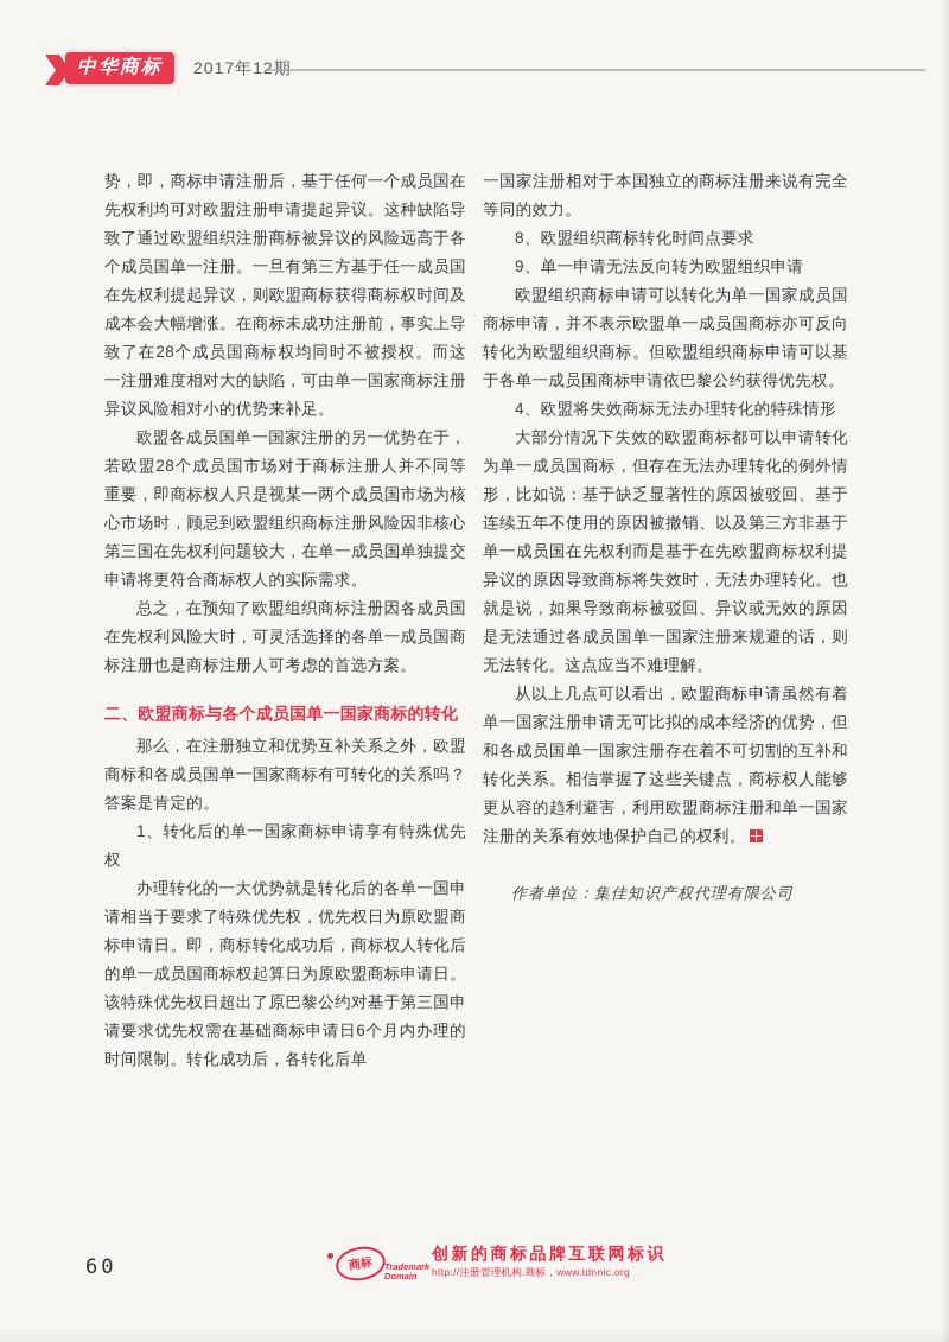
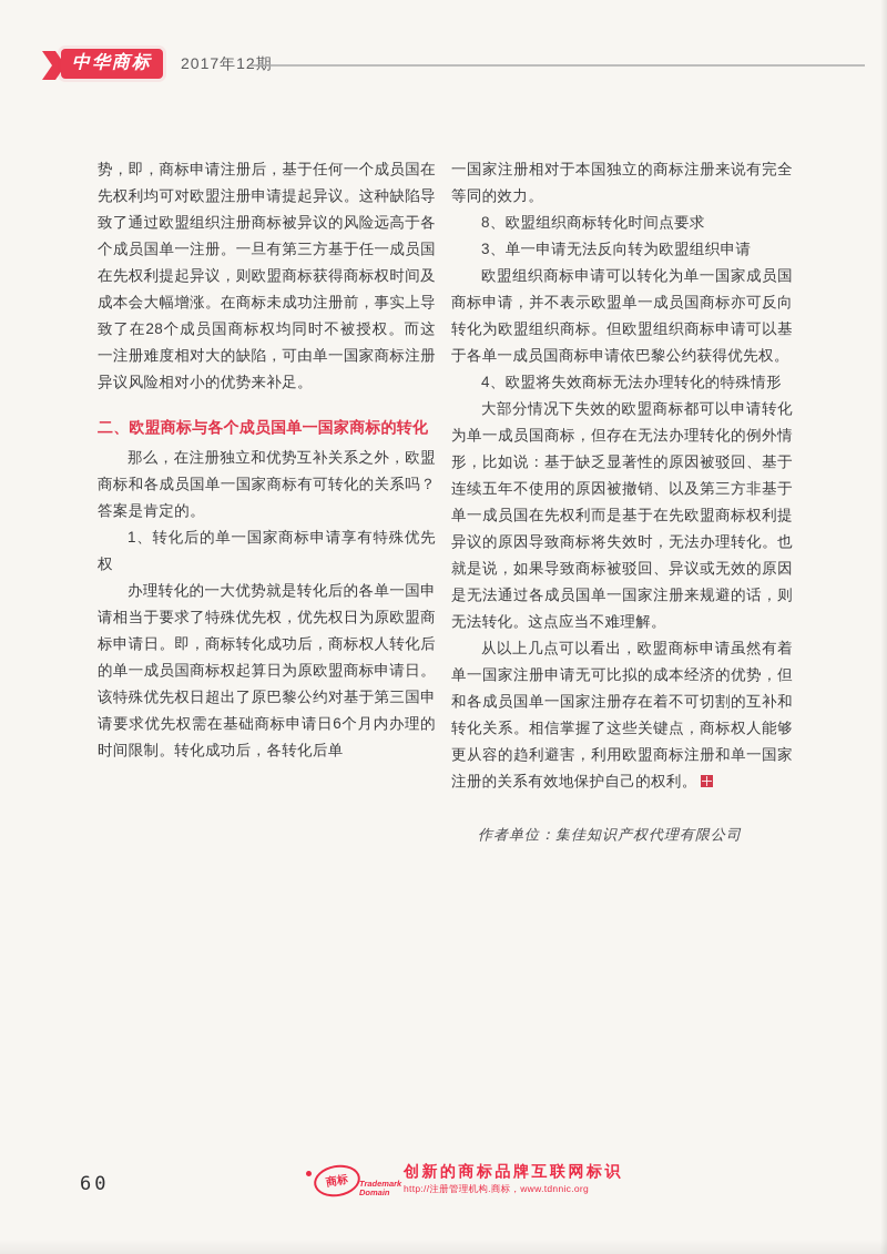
  中华商标
  2017年12期
  势，即，商标申请注册后，基于任何一个成员国在先权利均可对欧盟注册申请提起异议。这种缺陷导致了通过欧盟组织注册商标被异议的风险远高于各个成员国单一注册。一旦有第三方基于任一成员国在先权利提起异议，则欧盟商标获得商标权时间及成本会大幅增涨。在商标未成功注册前，事实上导致了在28个成员国商标权均同时不被授权。而这一注册难度相对大的缺陷，可由单一国家商标注册异议风险相对小的优势来补足。
- 欧盟各成员国单一国家注册的另一优势在于，若欧盟28个成员国市场对于商标注册人并不同等重要，即商标权人只是视某一两个成员国市场为核心市场时，顾忌到欧盟组织商标注册风险因非核心第三国在先权利问题较大，在单一成员国单独提交申请将更符合商标权人的实际需求。
- 总之，在预知了欧盟组织商标注册因各成员国在先权利风险大时，可灵活选择的各单一成员国商标注册也是商标注册人可考虑的首选方案。
  二、欧盟商标与各个成员国单一国家商标的转化
  那么，在注册独立和优势互补关系之外，欧盟商标和各成员国单一国家商标有可转化的关系吗？答案是肯定的。
  1、转化后的单一国家商标申请享有特殊优先权
  办理转化的一大优势就是转化后的各单一国申请相当于要求了特殊优先权，优先权日为原欧盟商标申请日。即，商标转化成功后，商标权人转化后的单一成员国商标权起算日为原欧盟商标申请日。该特殊优先权日超出了原巴黎公约对基于第三国申请要求优先权需在基础商标申请日6个月内办理的时间限制。转化成功后，各转化后单
  一国家注册相对于本国独立的商标注册来说有完全等同的效力。
  8、欧盟组织商标转化时间点要求
- 9、单一申请无法反向转为欧盟组织申请
+ 3、单一申请无法反向转为欧盟组织申请
  欧盟组织商标申请可以转化为单一国家成员国商标申请，并不表示欧盟单一成员国商标亦可反向转化为欧盟组织商标。但欧盟组织商标申请可以基于各单一成员国商标申请依巴黎公约获得优先权。
  4、欧盟将失效商标无法办理转化的特殊情形
  大部分情况下失效的欧盟商标都可以申请转化为单一成员国商标，但存在无法办理转化的例外情形，比如说：基于缺乏显著性的原因被驳回、基于连续五年不使用的原因被撤销、以及第三方非基于单一成员国在先权利而是基于在先欧盟商标权利提异议的原因导致商标将失效时，无法办理转化。也就是说，如果导致商标被驳回、异议或无效的原因是无法通过各成员国单一国家注册来规避的话，则无法转化。这点应当不难理解。
  从以上几点可以看出，欧盟商标申请虽然有着单一国家注册申请无可比拟的成本经济的优势，但和各成员国单一国家注册存在着不可切割的互补和转化关系。相信掌握了这些关键点，商标权人能够更从容的趋利避害，利用欧盟商标注册和单一国家注册的关系有效地保护自己的权利。
  作者单位：集佳知识产权代理有限公司
  60
  Trademark Domain
  创新的商标品牌互联网标识
  http://注册管理机构.商标，www.tdnnic.org
